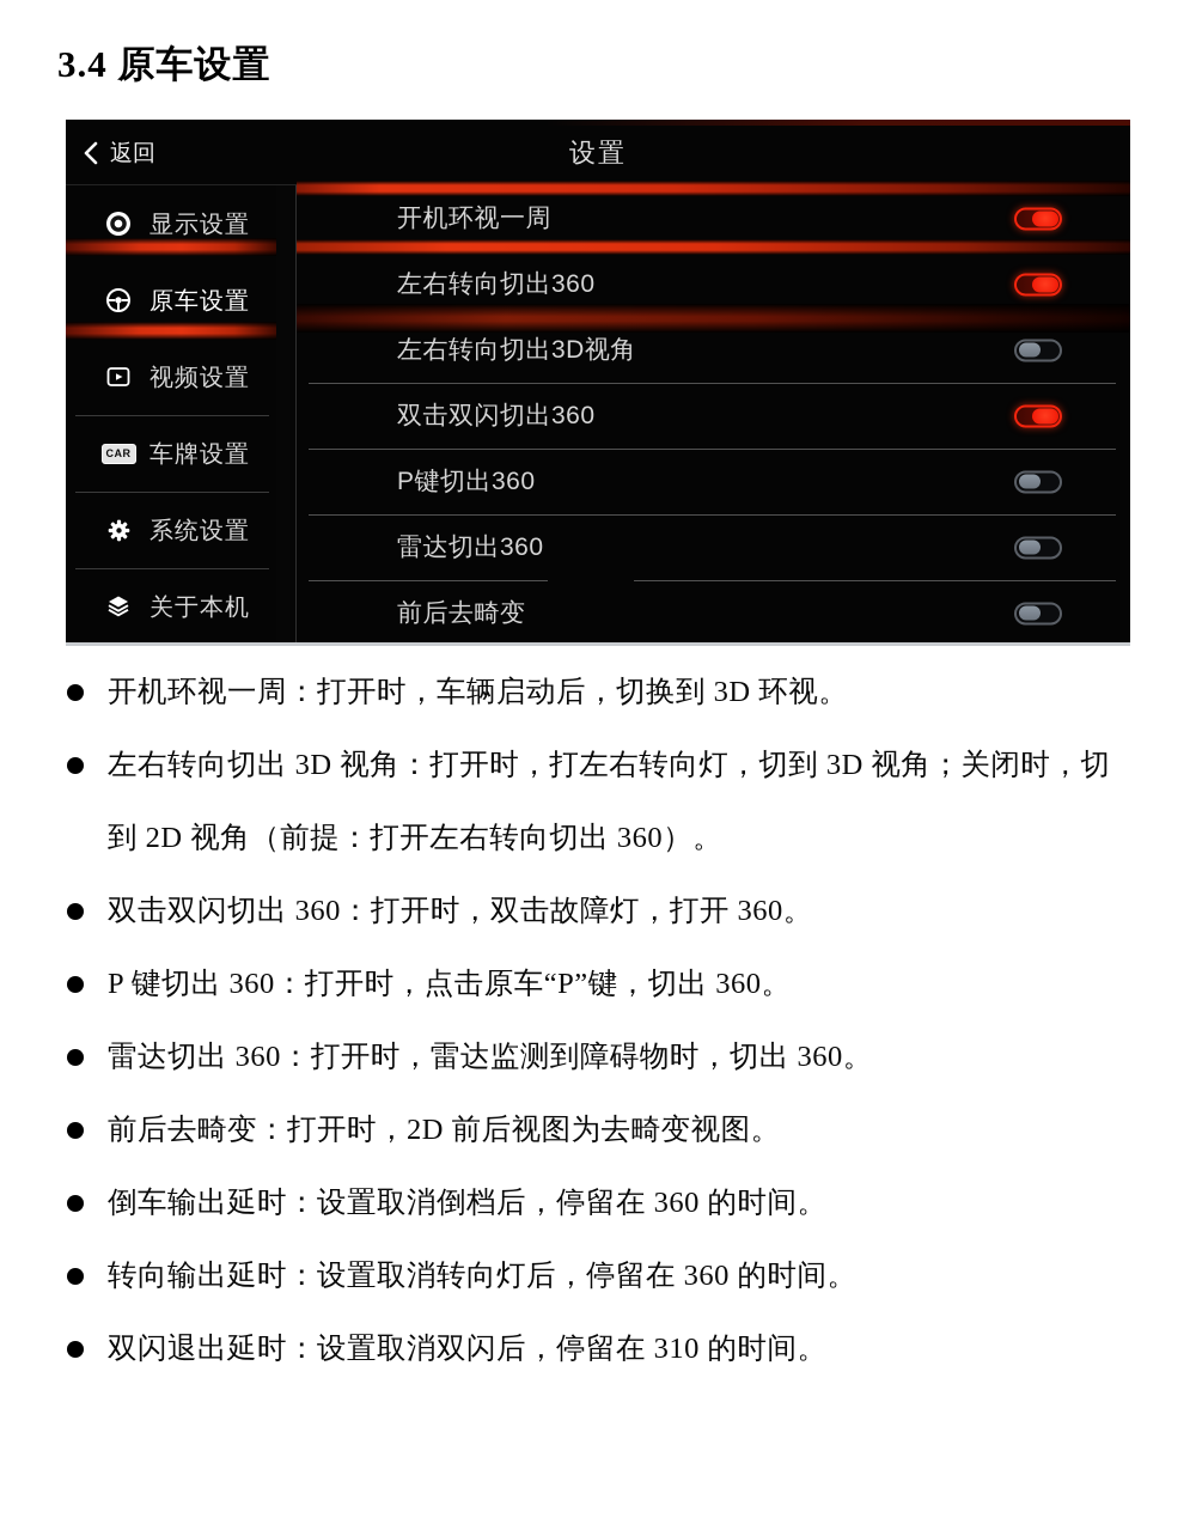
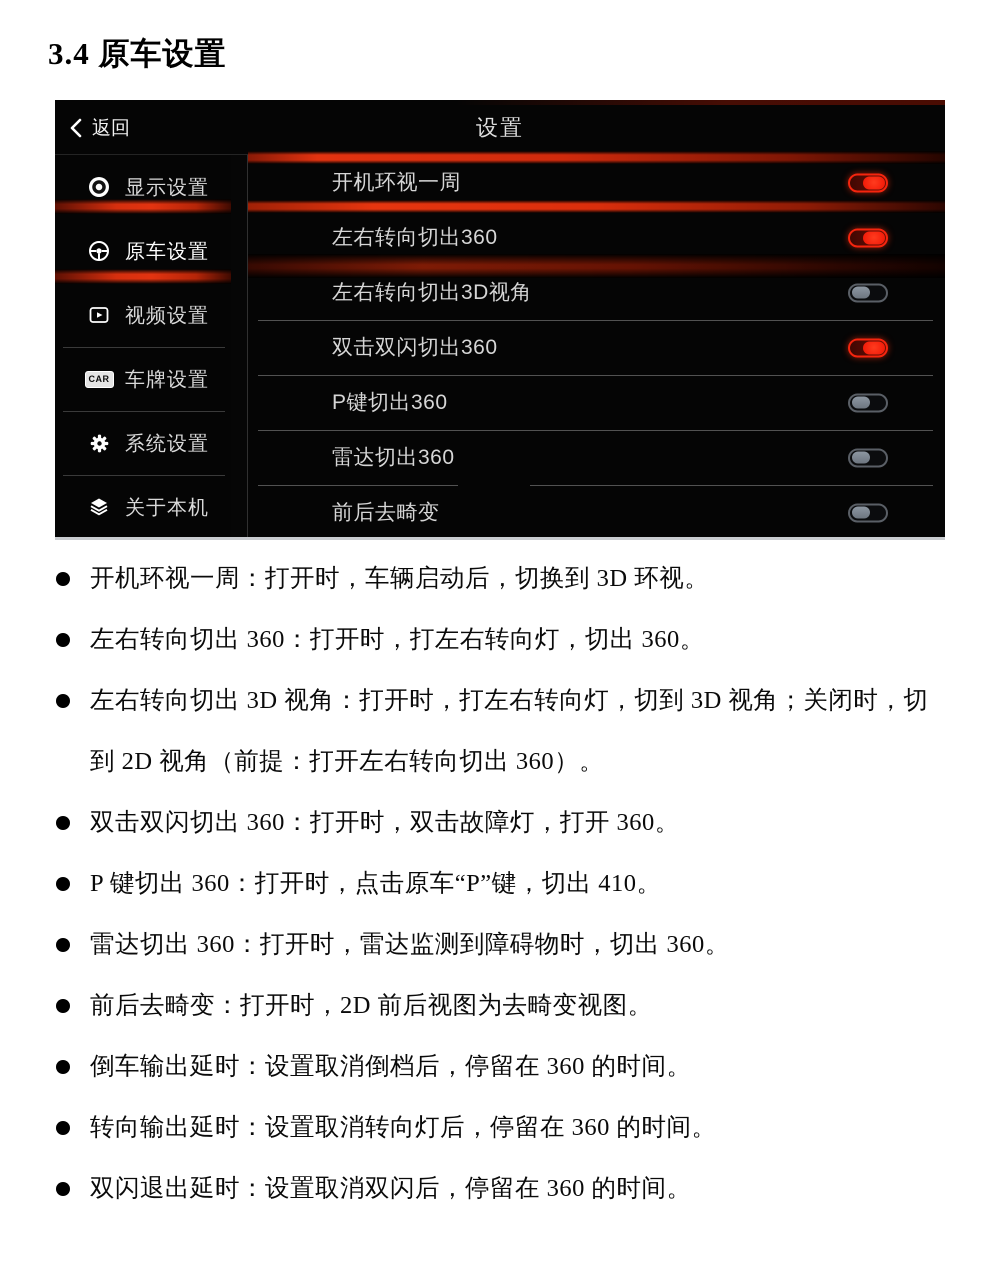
  3.4 原车设置
  返回
  设置
  显示设置
  原车设置
  视频设置
  CAR
  车牌设置
  系统设置
  关于本机
  开机环视一周
  左右转向切出360
  左右转向切出3D视角
  双击双闪切出360
  P键切出360
  雷达切出360
  前后去畸变
  开机环视一周：打开时，车辆启动后，切换到 3D 环视。
+ 左右转向切出 360：打开时，打左右转向灯，切出 360。
  左右转向切出 3D 视角：打开时，打左右转向灯，切到 3D 视角；关闭时，切到 2D 视角（前提：打开左右转向切出 360）。
  双击双闪切出 360：打开时，双击故障灯，打开 360。
- P 键切出 360：打开时，点击原车“P”键，切出 360。
+ P 键切出 360：打开时，点击原车“P”键，切出 410。
  雷达切出 360：打开时，雷达监测到障碍物时，切出 360。
  前后去畸变：打开时，2D 前后视图为去畸变视图。
  倒车输出延时：设置取消倒档后，停留在 360 的时间。
  转向输出延时：设置取消转向灯后，停留在 360 的时间。
- 双闪退出延时：设置取消双闪后，停留在 310 的时间。
+ 双闪退出延时：设置取消双闪后，停留在 360 的时间。
